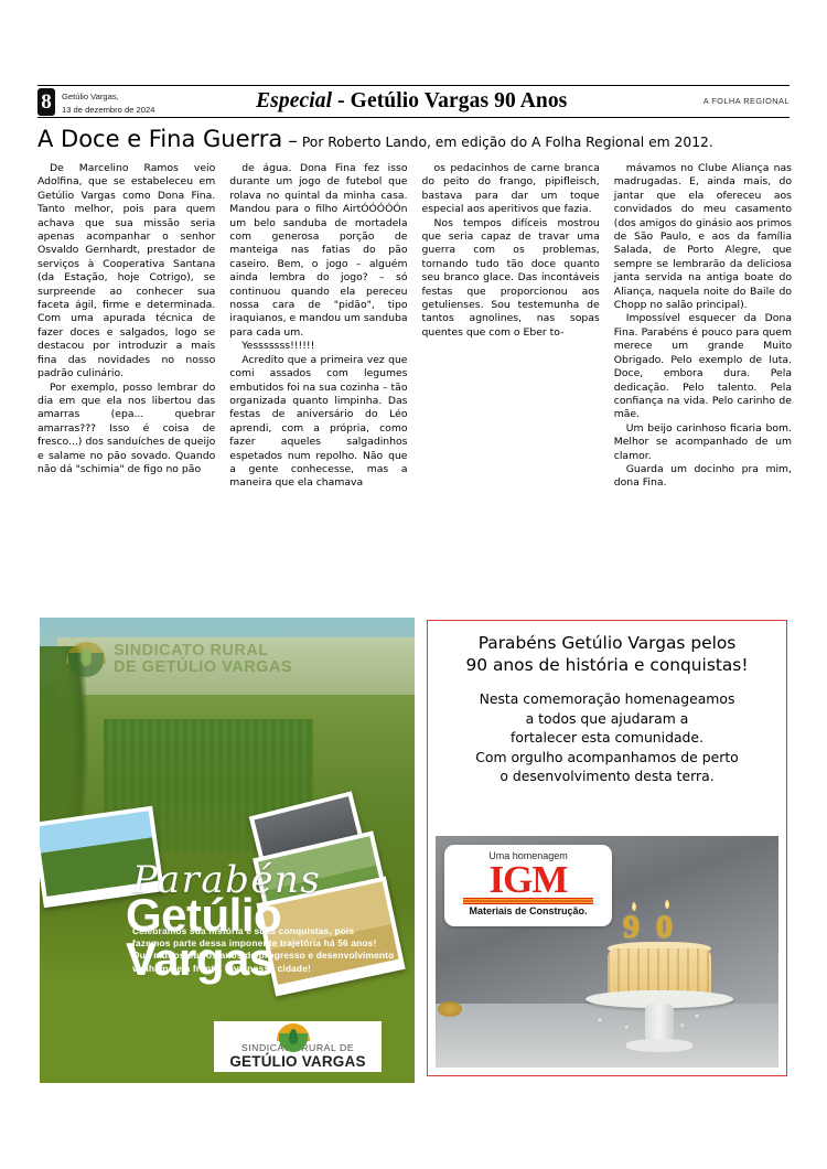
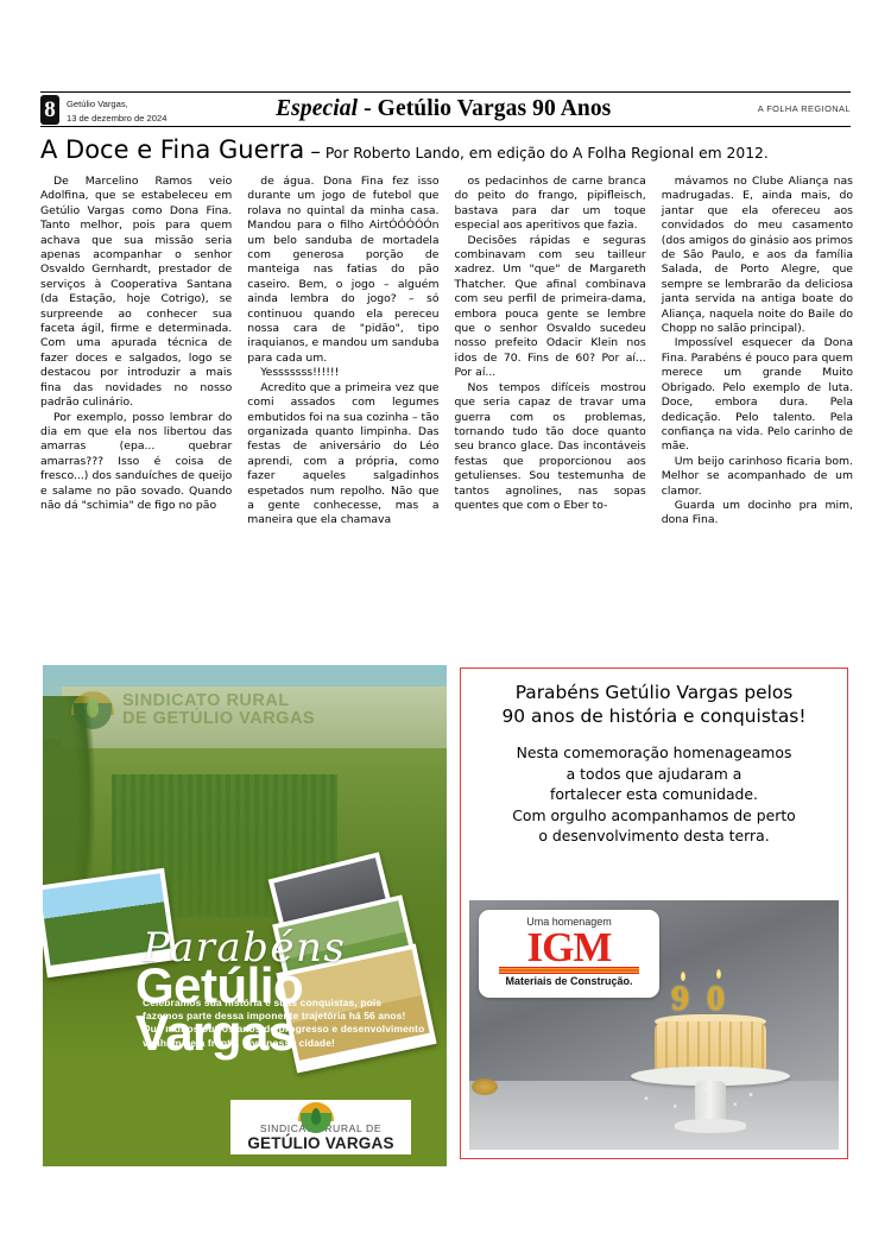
  8
  Getúlio Vargas,
  13 de dezembro de 2024
  Especial - Getúlio Vargas 90 Anos
  A FOLHA REGIONAL
  A Doce e Fina Guerra
  –
  Por Roberto Lando, em edição do A Folha Regional em 2012.
  De Marcelino Ramos veio Adolfina, que se estabeleceu em Getúlio Vargas como Dona Fina. Tanto melhor, pois para quem achava que sua missão seria apenas acompanhar o senhor Osvaldo Gernhardt, prestador de serviços à Cooperativa Santana (da Estação, hoje Cotrigo), se surpreende ao conhecer sua faceta ágil, firme e determinada. Com uma apurada técnica de fazer doces e salgados, logo se destacou por introduzir a mais fina das novidades no nosso padrão culinário.
  Por exemplo, posso lembrar do dia em que ela nos libertou das amarras (epa... quebrar amarras??? Isso é coisa de fresco...) dos sanduíches de queijo e salame no pão sovado. Quando não dá "schimia" de figo no pão
  de água. Dona Fina fez isso durante um jogo de futebol que rolava no quintal da minha casa. Mandou para o filho AirtÓÓÓÓÓn um belo sanduba de mortadela com generosa porção de manteiga nas fatias do pão caseiro. Bem, o jogo – alguém ainda lembra do jogo? – só continuou quando ela pereceu nossa cara de "pidão", tipo iraquianos, e mandou um sanduba para cada um.
  Yesssssss!!!!!!
  Acredito que a primeira vez que comi assados com legumes embutidos foi na sua cozinha – tão organizada quanto limpinha. Das festas de aniversário do Léo aprendi, com a própria, como fazer aqueles salgadinhos espetados num repolho. Não que a gente conhecesse, mas a maneira que ela chamava
  os pedacinhos de carne branca do peito do frango, pipifleisch, bastava para dar um toque especial aos aperitivos que fazia.
+ Decisões rápidas e seguras combinavam com seu tailleur xadrez. Um "que" de Margareth Thatcher. Que afinal combinava com seu perfil de primeira-dama, embora pouca gente se lembre que o senhor Osvaldo sucedeu nosso prefeito Odacir Klein nos idos de 70. Fins de 60? Por aí... Por aí...
  Nos tempos difíceis mostrou que seria capaz de travar uma guerra com os problemas, tornando tudo tão doce quanto seu branco glace. Das incontáveis festas que proporcionou aos getulienses. Sou testemunha de tantos agnolines, nas sopas quentes que com o Eber to-
  mávamos no Clube Aliança nas madrugadas. E, ainda mais, do jantar que ela ofereceu aos convidados do meu casamento (dos amigos do ginásio aos primos de São Paulo, e aos da família Salada, de Porto Alegre, que sempre se lembrarão da deliciosa janta servida na antiga boate do Aliança, naquela noite do Baile do Chopp no salão principal).
  Impossível esquecer da Dona Fina. Parabéns é pouco para quem merece um grande Muito Obrigado. Pelo exemplo de luta. Doce, embora dura. Pela dedicação. Pelo talento. Pela confiança na vida. Pelo carinho de mãe.
  Um beijo carinhoso ficaria bom. Melhor se acompanhado de um clamor.
  Guarda um docinho pra mim, dona Fina.
  Parabéns
  Getúlio
  Vargas
  Celebramos sua história e suas conquistas, pois fazemos parte dessa imponente trajetória há 56 anos! Que muitos outros anos de progresso e desenvolvimento venham pela frente. Viva nossa cidade!
  SINDICA RURAL DE
  GETÚLIO VARGAS
  Parabéns Getúlio Vargas pelos
  90 anos de história e conquistas!
  Nesta comemoração homenageamos
  a todos que ajudaram a
  fortalecer esta comunidade.
  Com orgulho acompanhamos de perto
  o desenvolvimento desta terra.
  Uma homenagem
  IGM
  Materiais de Construção.
  9
  0
